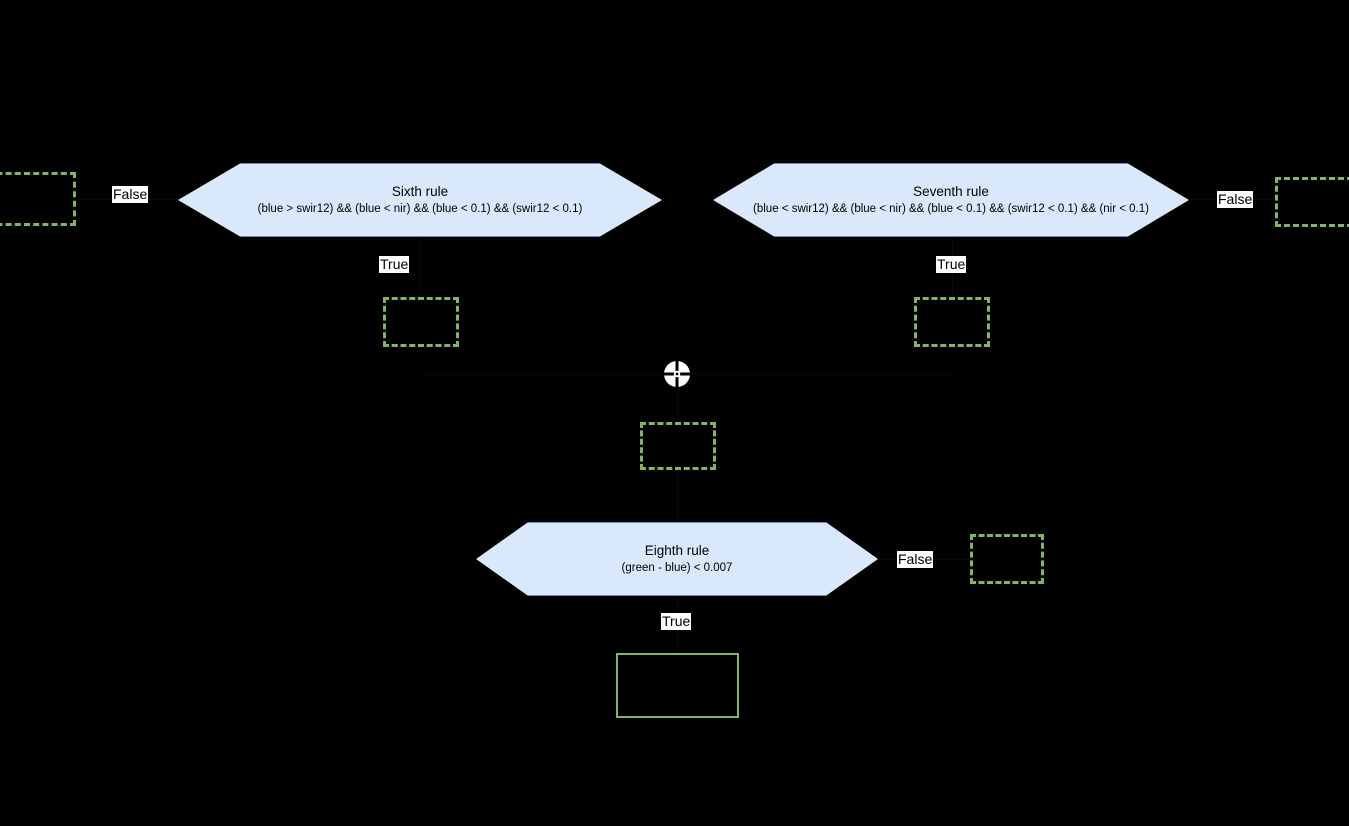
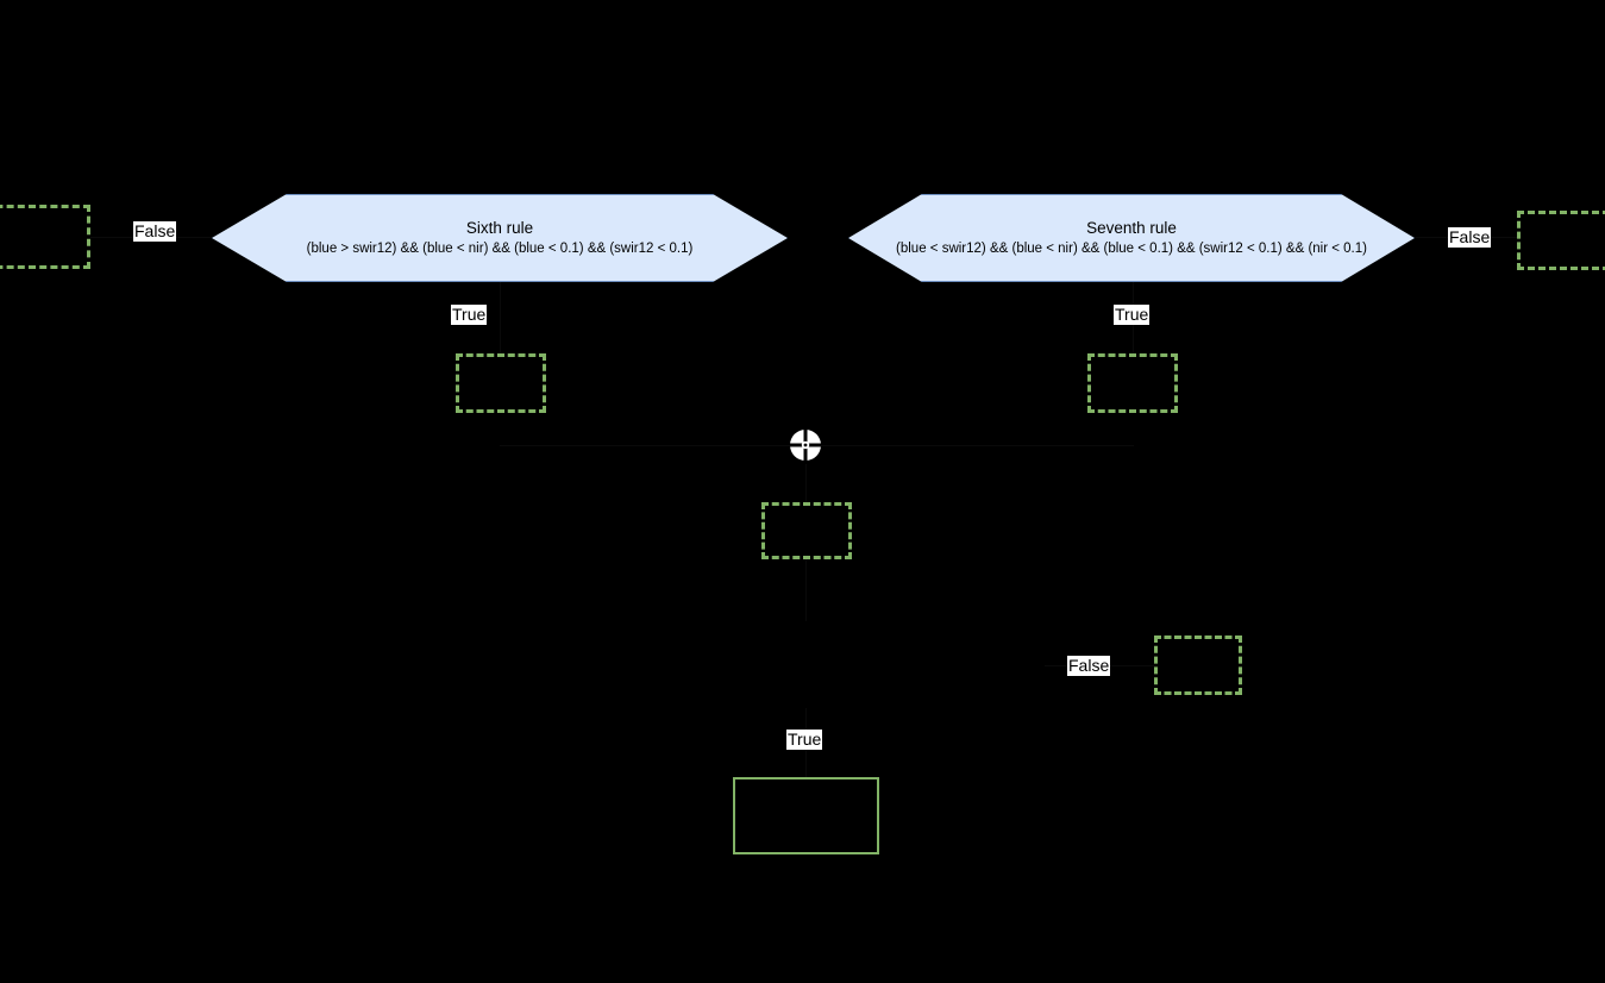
  False
  Sixth rule
  (blue > swir12) && (blue < nir) && (blue < 0.1) && (swir12 < 0.1)
  True
  Seventh rule
  (blue < swir12) && (blue < nir) && (blue < 0.1) && (swir12 < 0.1) && (nir < 0.1)
  False
  True
- Eighth rule
- (green - blue) < 0.007
  False
  True
